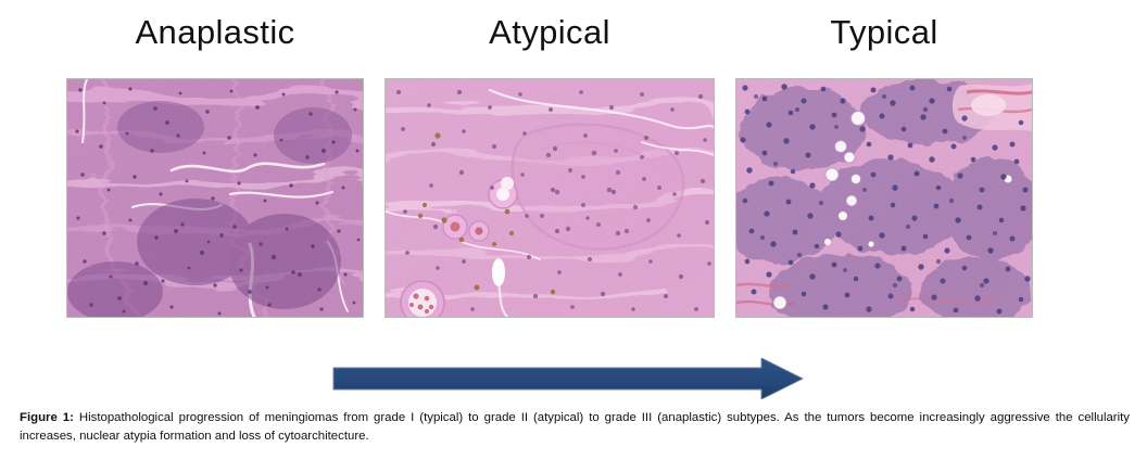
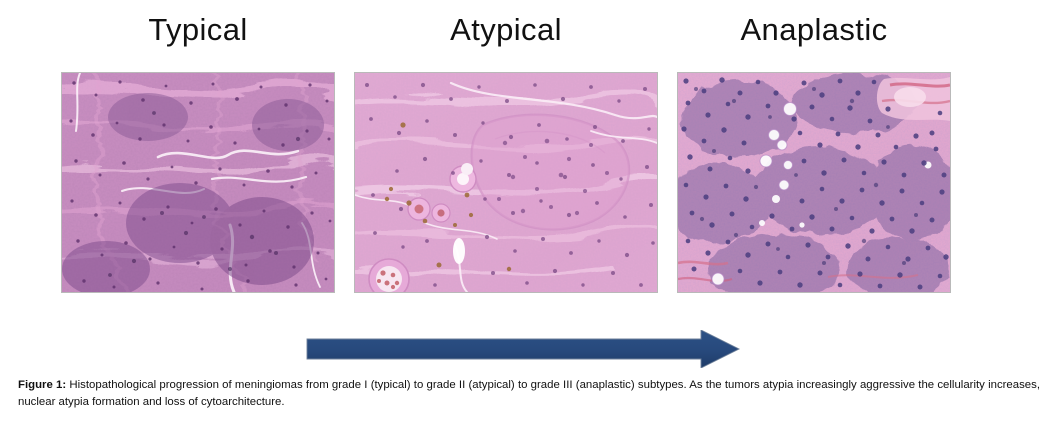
- Anaplastic
+ Typical
  Atypical
- Typical
+ Anaplastic
- Figure 1: Histopathological progression of meningiomas from grade I (typical) to grade II (atypical) to grade III (anaplastic) subtypes. As the tumors become increasingly aggressive the cellularity increases, nuclear atypia formation and loss of cytoarchitecture.
+ Figure 1: Histopathological progression of meningiomas from grade I (typical) to grade II (atypical) to grade III (anaplastic) subtypes. As the tumors atypia increasingly aggressive the cellularity increases, nuclear atypia formation and loss of cytoarchitecture.
